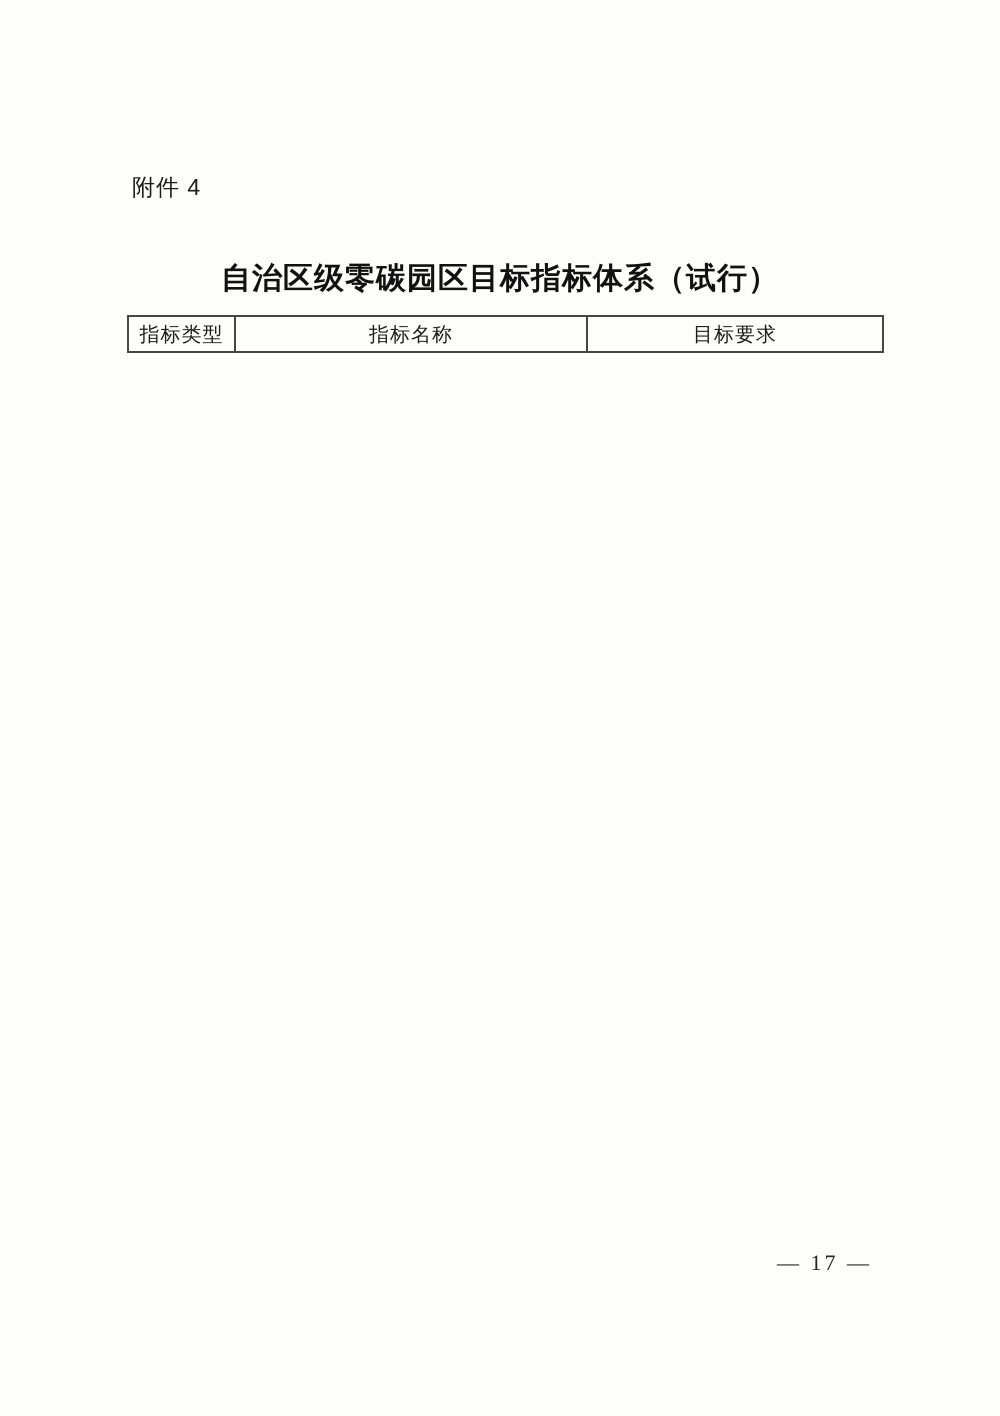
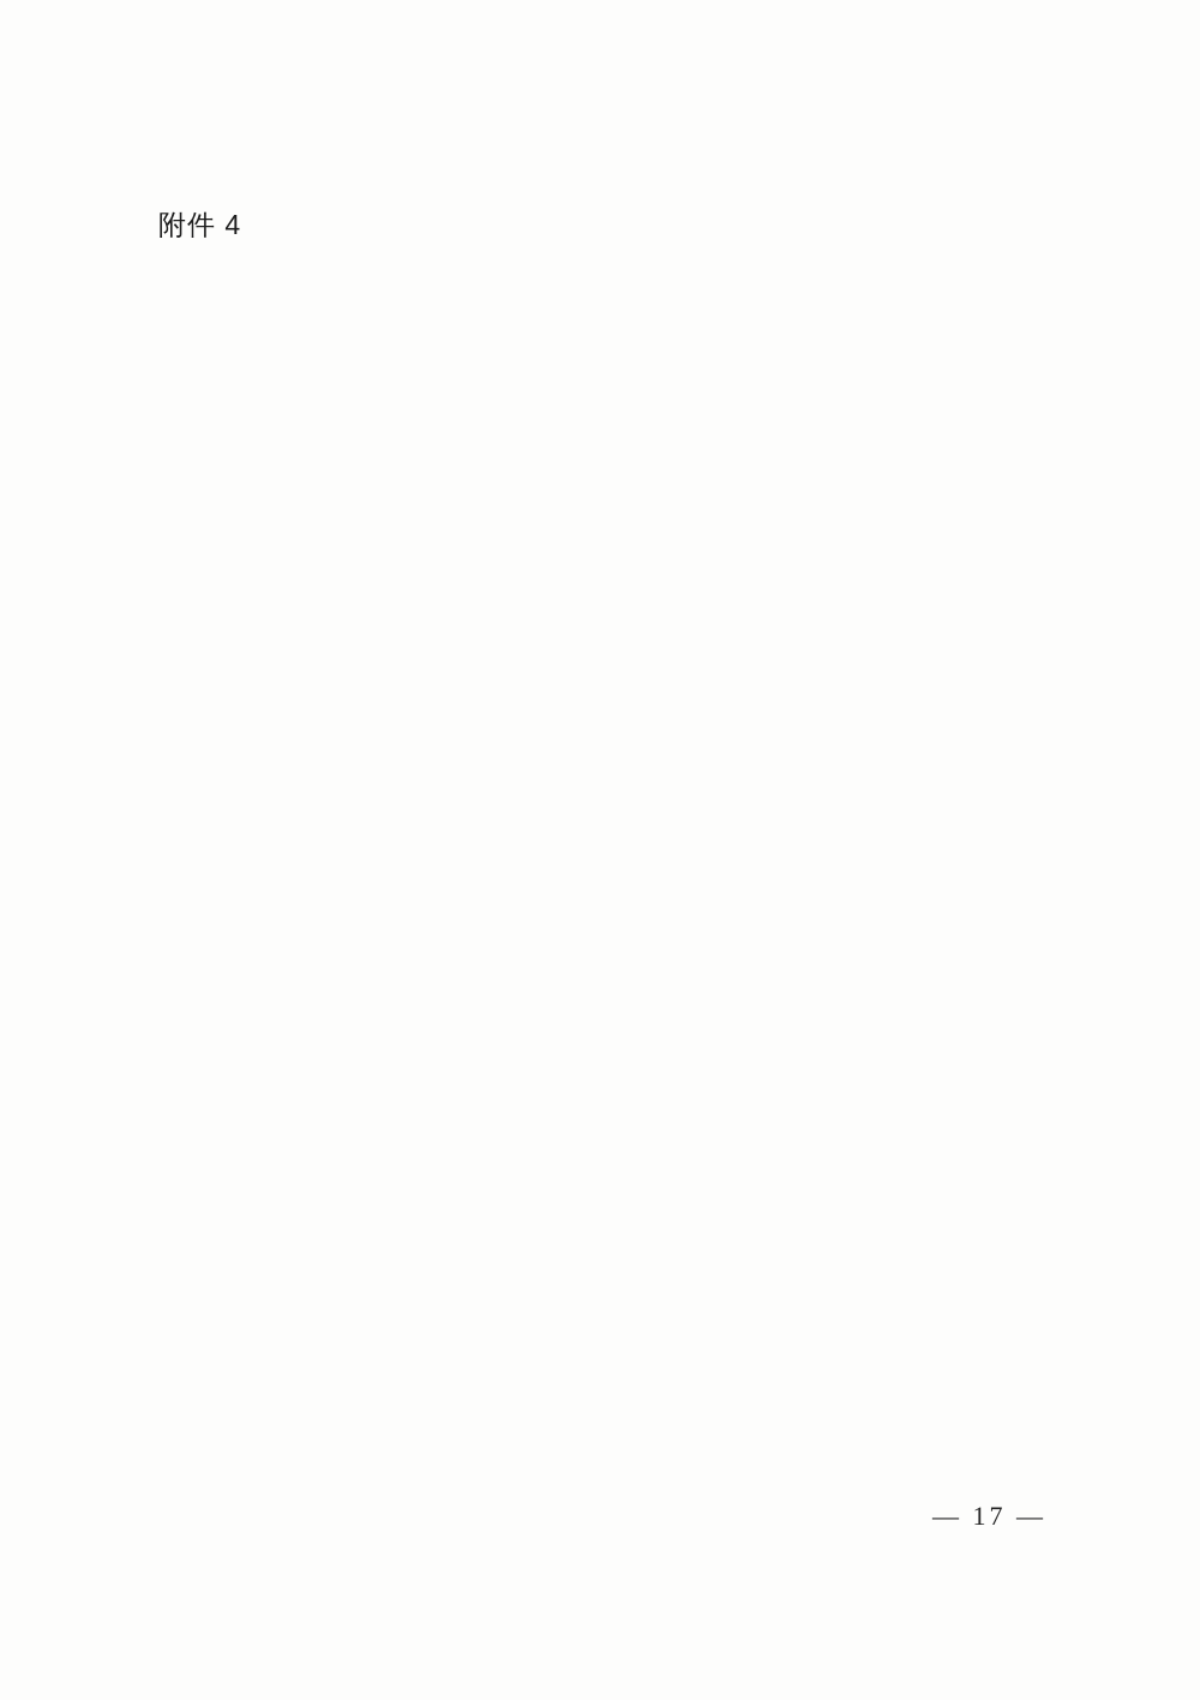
  附件 4
- 自治区级零碳园区目标指标体系（试行）
- 指标类型	指标名称	目标要求
  — 17 —
